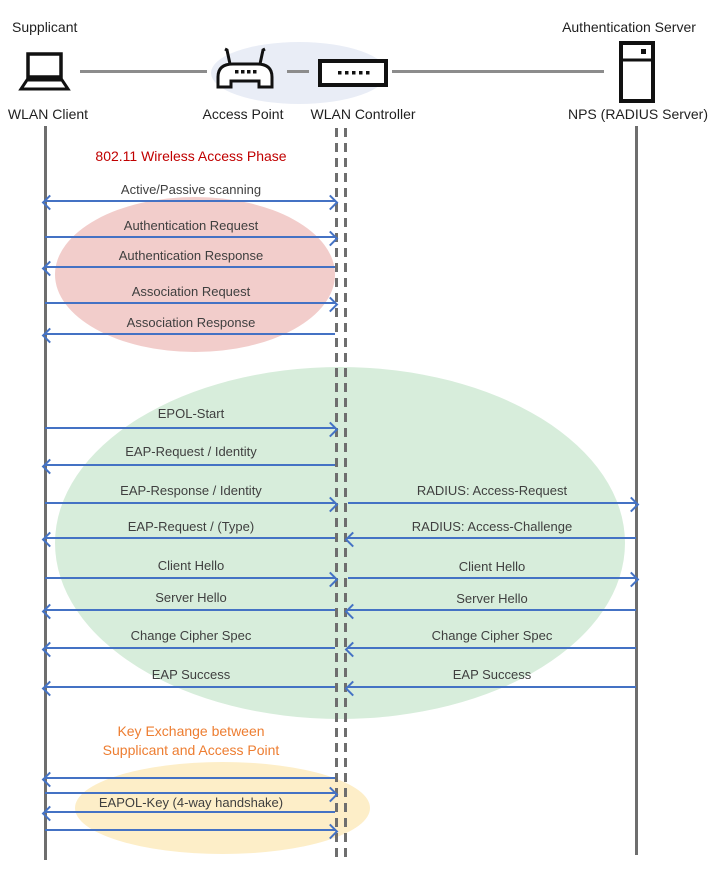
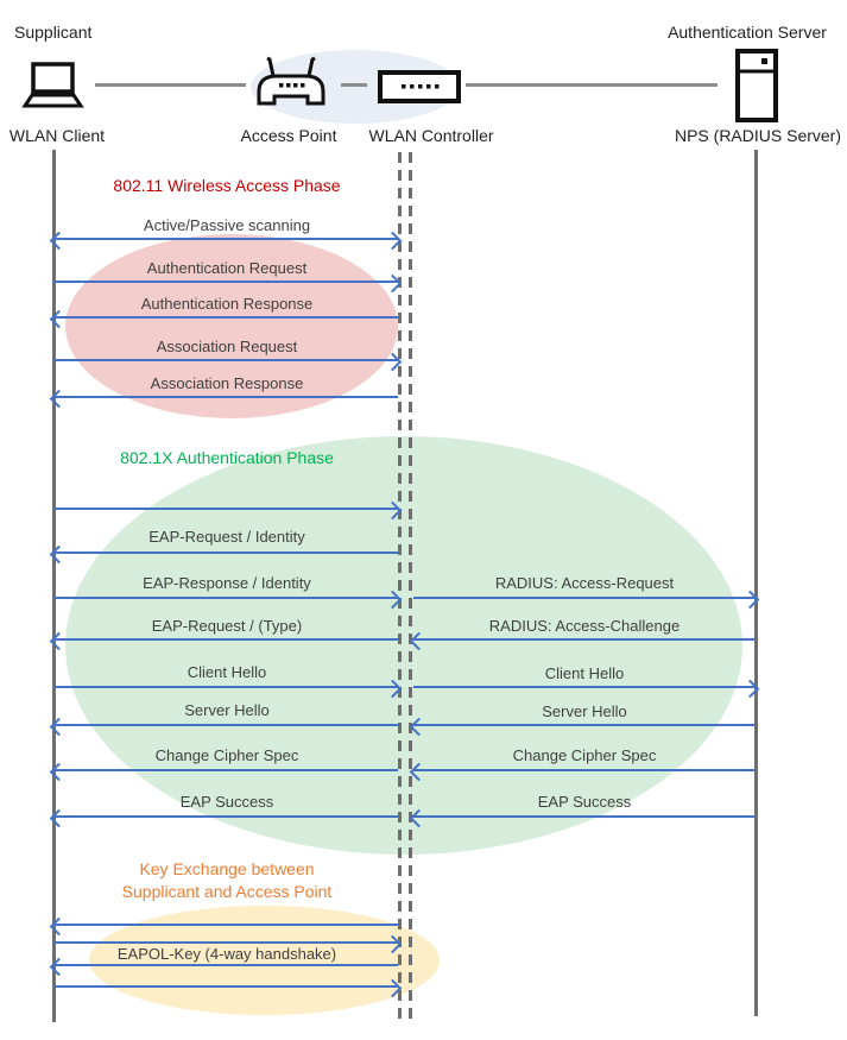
  Supplicant
  Authentication Server
  WLAN Client
  Access Point
  WLAN Controller
  NPS (RADIUS Server)
  802.11 Wireless Access Phase
+ 802.1X Authentication Phase
  Key Exchange between
  Supplicant and Access Point
  Active/Passive scanning
  Authentication Request
  Authentication Response
  Association Request
  Association Response
- EPOL-Start
  EAP-Request / Identity
  EAP-Response / Identity
  EAP-Request / (Type)
  Client Hello
  Server Hello
  Change Cipher Spec
  EAP Success
  EAPOL-Key (4-way handshake)
  RADIUS: Access-Request
  RADIUS: Access-Challenge
  Client Hello
  Server Hello
  Change Cipher Spec
  EAP Success
